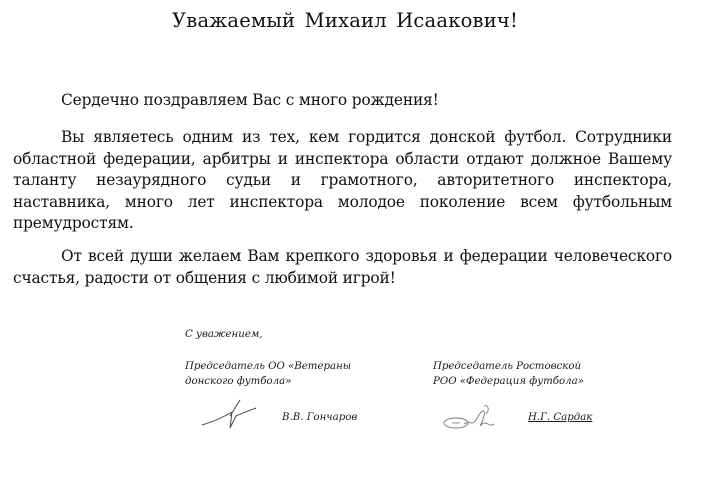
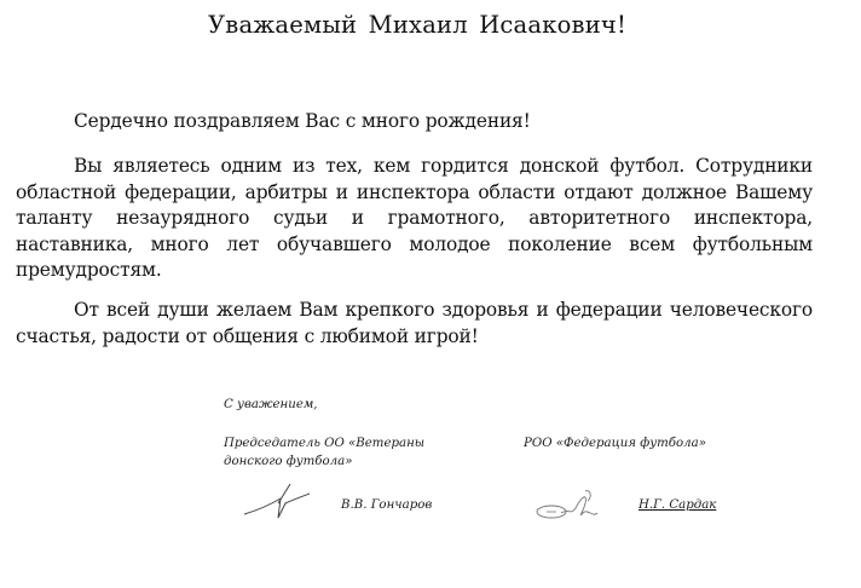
  Уважаемый Михаил Исаакович!
  Сердечно поздравляем Вас с много рождения!
- Вы являетесь одним из тех, кем гордится донской футбол. Сотрудники областной федерации, арбитры и инспектора области отдают должное Вашему таланту незаурядного судьи и грамотного, авторитетного инспектора, наставника, много лет инспектора молодое поколение всем футбольным премудростям.
+ Вы являетесь одним из тех, кем гордится донской футбол. Сотрудники областной федерации, арбитры и инспектора области отдают должное Вашему таланту незаурядного судьи и грамотного, авторитетного инспектора, наставника, много лет обучавшего молодое поколение всем футбольным премудростям.
  От всей души желаем Вам крепкого здоровья и федерации человеческого счастья, радости от общения с любимой игрой!
  С уважением,
  Председатель ОО «Ветераны
  донского футбола»
- Председатель Ростовской
  РОО «Федерация футбола»
  В.В. Гончаров
  Н.Г. Сардак
